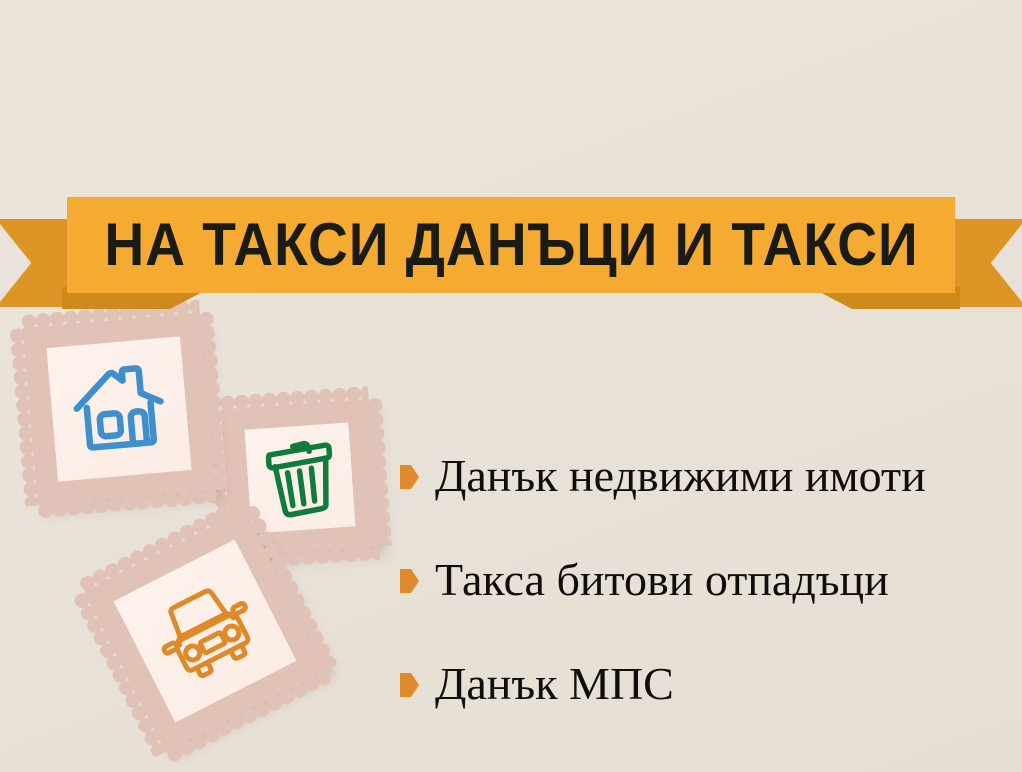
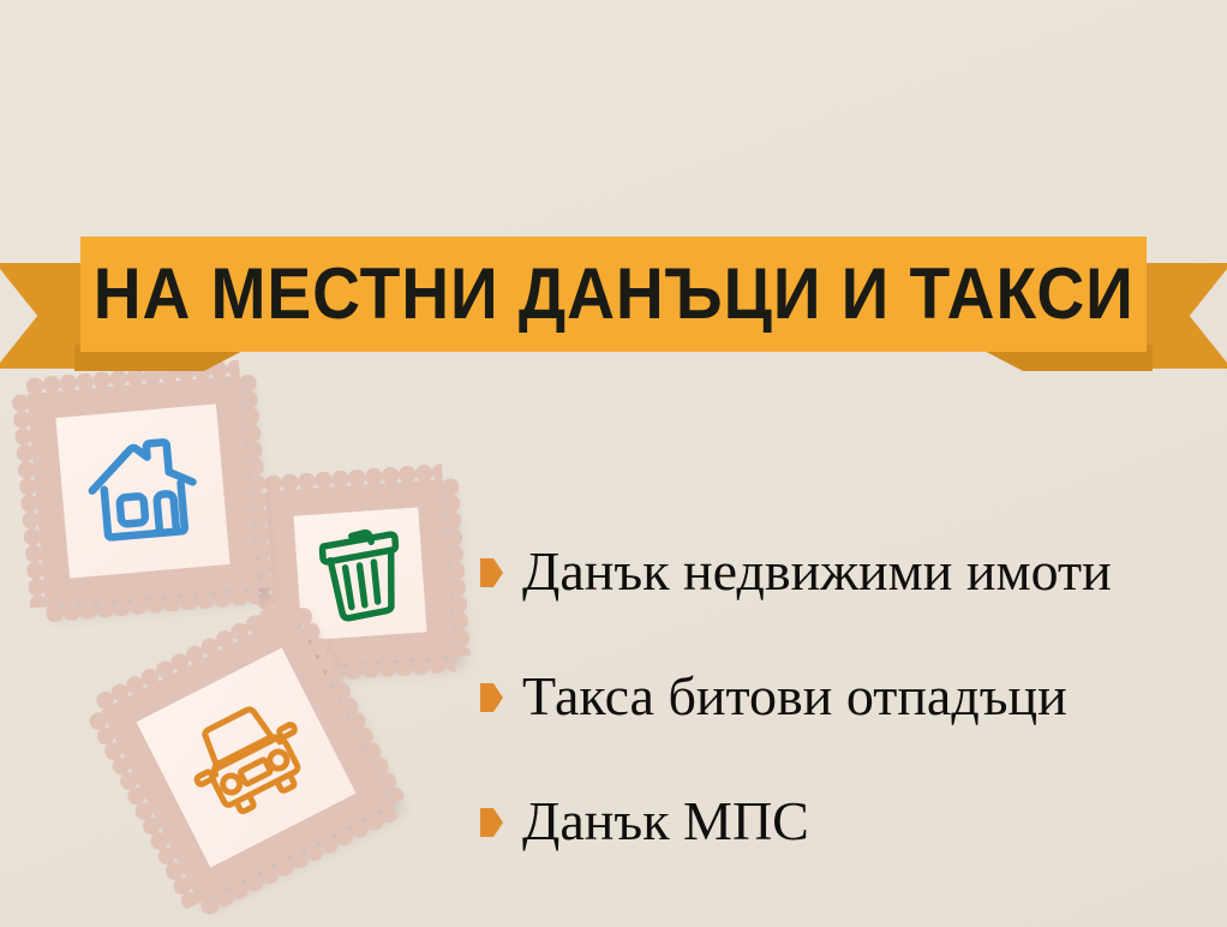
- НА ТАКСИ ДАНЪЦИ И ТАКСИ
+ НА МЕСТНИ ДАНЪЦИ И ТАКСИ
  Данък недвижими имоти
  Такса битови отпадъци
  Данък МПС
